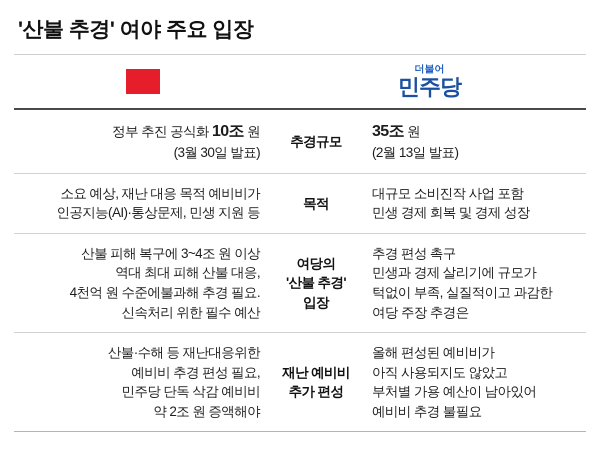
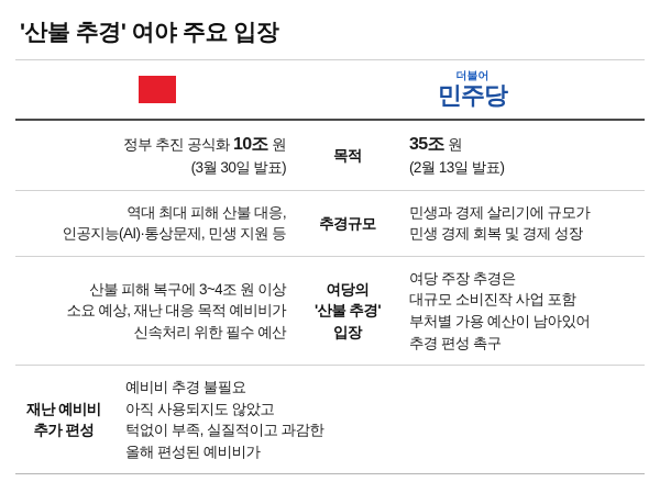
  '산불 추경' 여야 주요 입장
  더불어
  민주당
  정부 추진 공식화 10조 원
  (3월 30일 발표)
- 추경규모
+ 목적
  35조 원
  (2월 13일 발표)
- 소요 예상, 재난 대응 목적 예비비가
+ 역대 최대 피해 산불 대응,
  인공지능(AI)·통상문제, 민생 지원 등
- 목적
+ 추경규모
- 대규모 소비진작 사업 포함
+ 민생과 경제 살리기에 규모가
  민생 경제 회복 및 경제 성장
  산불 피해 복구에 3~4조 원 이상
- 역대 최대 피해 산불 대응,
+ 소요 예상, 재난 대응 목적 예비비가
- 4천억 원 수준에불과해 추경 필요.
  신속처리 위한 필수 예산
  여당의
  '산불 추경'
  입장
- 추경 편성 촉구
+ 여당 주장 추경은
- 민생과 경제 살리기에 규모가
+ 대규모 소비진작 사업 포함
- 턱없이 부족, 실질적이고 과감한
+ 부처별 가용 예산이 남아있어
- 여당 주장 추경은
+ 추경 편성 촉구
- 산불·수해 등 재난대응위한
- 예비비 추경 편성 필요,
- 민주당 단독 삭감 예비비
- 약 2조 원 증액해야
  재난 예비비
  추가 편성
- 올해 편성된 예비비가
+ 예비비 추경 불필요
  아직 사용되지도 않았고
- 부처별 가용 예산이 남아있어
+ 턱없이 부족, 실질적이고 과감한
- 예비비 추경 불필요
+ 올해 편성된 예비비가
